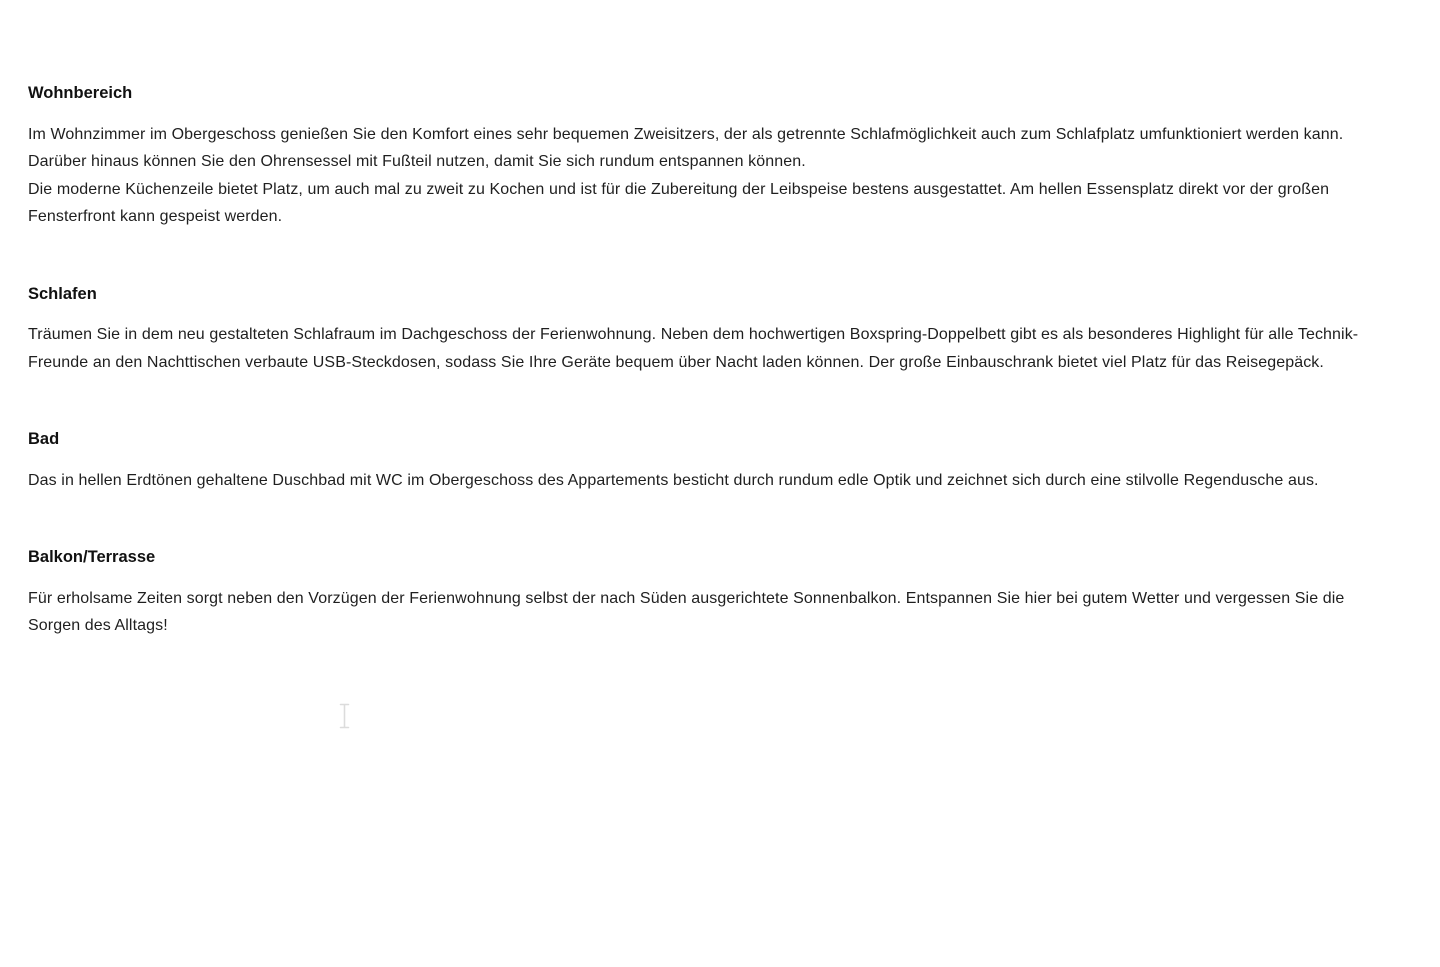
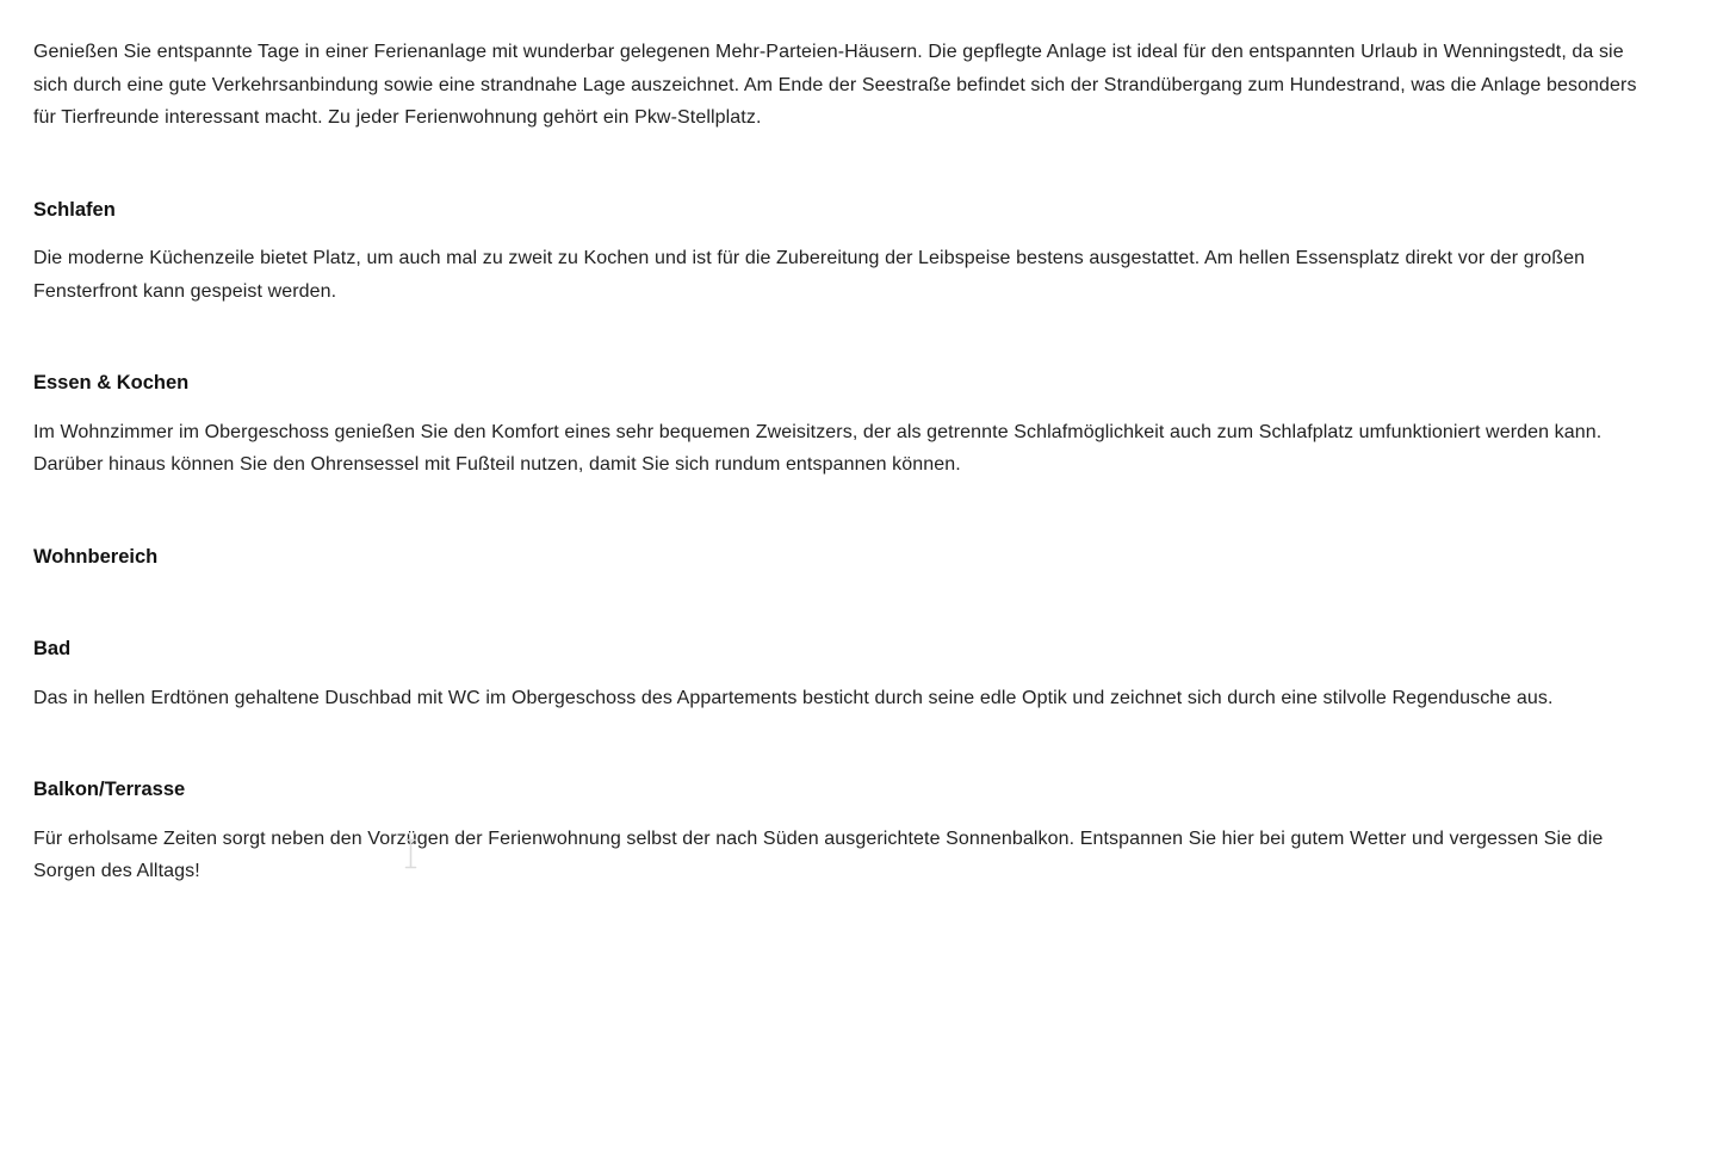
+ Genießen Sie entspannte Tage in einer Ferienanlage mit wunderbar gelegenen Mehr-Parteien-Häusern. Die gepflegte Anlage ist ideal für den entspannten Urlaub in Wenningstedt, da sie sich durch eine gute Verkehrsanbindung sowie eine strandnahe Lage auszeichnet. Am Ende der Seestraße befindet sich der Strandübergang zum Hundestrand, was die Anlage besonders für Tierfreunde interessant macht. Zu jeder Ferienwohnung gehört ein Pkw-Stellplatz.
- Wohnbereich
+ Schlafen
- Im Wohnzimmer im Obergeschoss genießen Sie den Komfort eines sehr bequemen Zweisitzers, der als getrennte Schlafmöglichkeit auch zum Schlafplatz umfunktioniert werden kann. Darüber hinaus können Sie den Ohrensessel mit Fußteil nutzen, damit Sie sich rundum entspannen können.
+ Die moderne Küchenzeile bietet Platz, um auch mal zu zweit zu Kochen und ist für die Zubereitung der Leibspeise bestens ausgestattet. Am hellen Essensplatz direkt vor der großen Fensterfront kann gespeist werden.
+ Essen & Kochen
- Die moderne Küchenzeile bietet Platz, um auch mal zu zweit zu Kochen und ist für die Zubereitung der Leibspeise bestens ausgestattet. Am hellen Essensplatz direkt vor der großen Fensterfront kann gespeist werden.
+ Im Wohnzimmer im Obergeschoss genießen Sie den Komfort eines sehr bequemen Zweisitzers, der als getrennte Schlafmöglichkeit auch zum Schlafplatz umfunktioniert werden kann. Darüber hinaus können Sie den Ohrensessel mit Fußteil nutzen, damit Sie sich rundum entspannen können.
- Schlafen
+ Wohnbereich
- Träumen Sie in dem neu gestalteten Schlafraum im Dachgeschoss der Ferienwohnung. Neben dem hochwertigen Boxspring-Doppelbett gibt es als besonderes Highlight für alle Technik-Freunde an den Nachttischen verbaute USB-Steckdosen, sodass Sie Ihre Geräte bequem über Nacht laden können. Der große Einbauschrank bietet viel Platz für das Reisegepäck.
  Bad
- Das in hellen Erdtönen gehaltene Duschbad mit WC im Obergeschoss des Appartements besticht durch rundum edle Optik und zeichnet sich durch eine stilvolle Regendusche aus.
+ Das in hellen Erdtönen gehaltene Duschbad mit WC im Obergeschoss des Appartements besticht durch seine edle Optik und zeichnet sich durch eine stilvolle Regendusche aus.
  Balkon/Terrasse
  Für erholsame Zeiten sorgt neben den Vorzügen der Ferienwohnung selbst der nach Süden ausgerichtete Sonnenbalkon. Entspannen Sie hier bei gutem Wetter und vergessen Sie die Sorgen des Alltags!
